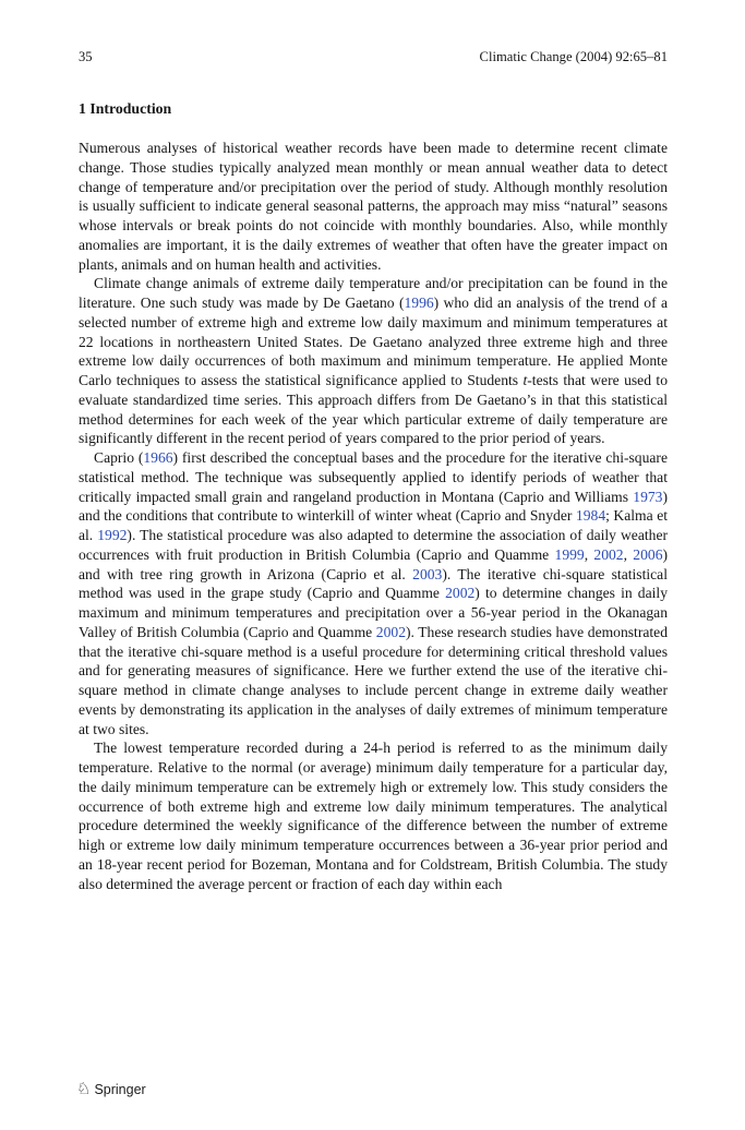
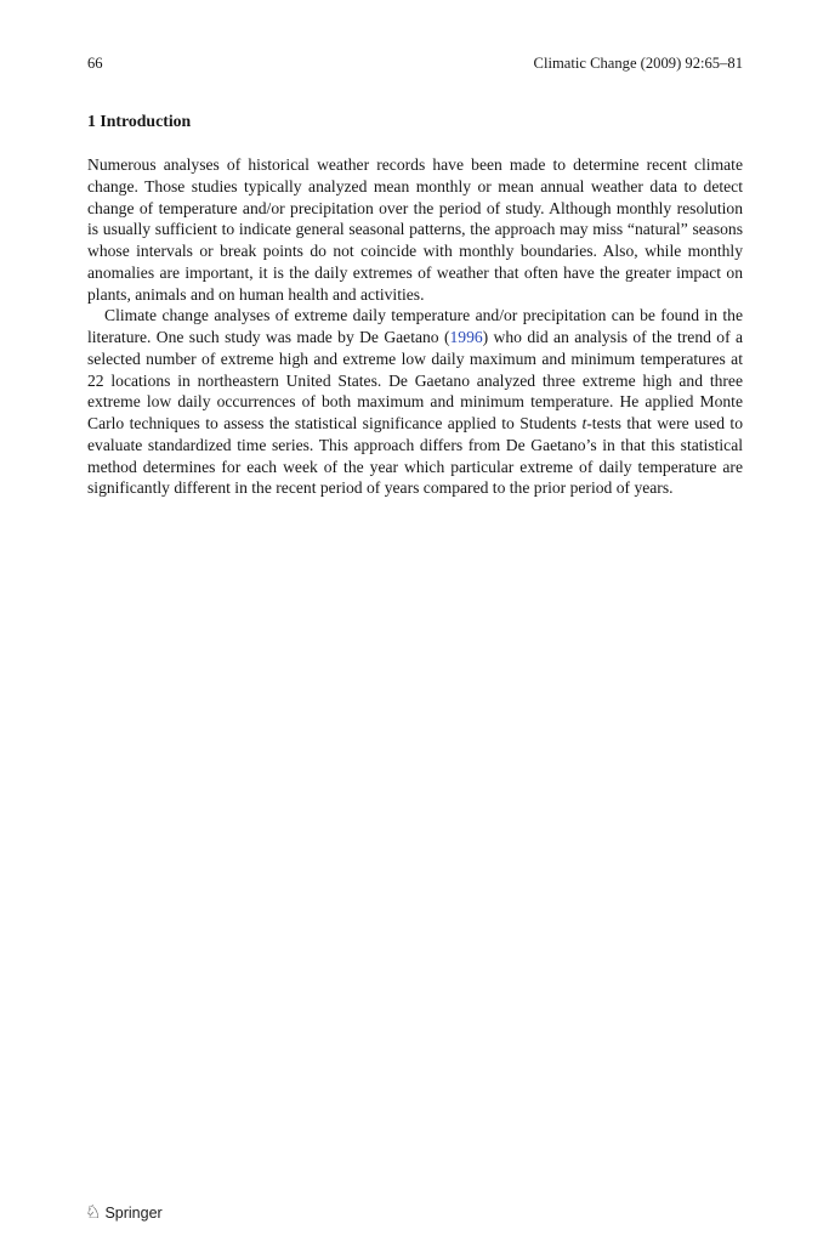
- 35
+ 66
- Climatic Change (2004) 92:65–81
+ Climatic Change (2009) 92:65–81
  1 Introduction
  Numerous analyses of historical weather records have been made to determine recent climate change. Those studies typically analyzed mean monthly or mean annual weather data to detect change of temperature and/or precipitation over the period of study. Although monthly resolution is usually sufficient to indicate general seasonal patterns, the approach may miss “natural” seasons whose intervals or break points do not coincide with monthly boundaries. Also, while monthly anomalies are important, it is the daily extremes of weather that often have the greater impact on plants, animals and on human health and activities.
- Climate change animals of extreme daily temperature and/or precipitation can be found in the literature. One such study was made by De Gaetano (1996) who did an analysis of the trend of a selected number of extreme high and extreme low daily maximum and minimum temperatures at 22 locations in northeastern United States. De Gaetano analyzed three extreme high and three extreme low daily occurrences of both maximum and minimum temperature. He applied Monte Carlo techniques to assess the statistical significance applied to Students t-tests that were used to evaluate standardized time series. This approach differs from De Gaetano’s in that this statistical method determines for each week of the year which particular extreme of daily temperature are significantly different in the recent period of years compared to the prior period of years.
+ Climate change analyses of extreme daily temperature and/or precipitation can be found in the literature. One such study was made by De Gaetano (1996) who did an analysis of the trend of a selected number of extreme high and extreme low daily maximum and minimum temperatures at 22 locations in northeastern United States. De Gaetano analyzed three extreme high and three extreme low daily occurrences of both maximum and minimum temperature. He applied Monte Carlo techniques to assess the statistical significance applied to Students t-tests that were used to evaluate standardized time series. This approach differs from De Gaetano’s in that this statistical method determines for each week of the year which particular extreme of daily temperature are significantly different in the recent period of years compared to the prior period of years.
- Caprio (1966) first described the conceptual bases and the procedure for the iterative chi-square statistical method. The technique was subsequently applied to identify periods of weather that critically impacted small grain and rangeland production in Montana (Caprio and Williams 1973) and the conditions that contribute to winterkill of winter wheat (Caprio and Snyder 1984; Kalma et al. 1992). The statistical procedure was also adapted to determine the association of daily weather occurrences with fruit production in British Columbia (Caprio and Quamme 1999, 2002, 2006) and with tree ring growth in Arizona (Caprio et al. 2003). The iterative chi-square statistical method was used in the grape study (Caprio and Quamme 2002) to determine changes in daily maximum and minimum temperatures and precipitation over a 56-year period in the Okanagan Valley of British Columbia (Caprio and Quamme 2002). These research studies have demonstrated that the iterative chi-square method is a useful procedure for determining critical threshold values and for generating measures of significance. Here we further extend the use of the iterative chi-square method in climate change analyses to include percent change in extreme daily weather events by demonstrating its application in the analyses of daily extremes of minimum temperature at two sites.
- The lowest temperature recorded during a 24-h period is referred to as the minimum daily temperature. Relative to the normal (or average) minimum daily temperature for a particular day, the daily minimum temperature can be extremely high or extremely low. This study considers the occurrence of both extreme high and extreme low daily minimum temperatures. The analytical procedure determined the weekly significance of the difference between the number of extreme high or extreme low daily minimum temperature occurrences between a 36-year prior period and an 18-year recent period for Bozeman, Montana and for Coldstream, British Columbia. The study also determined the average percent or fraction of each day within each
  ♘
  Springer
